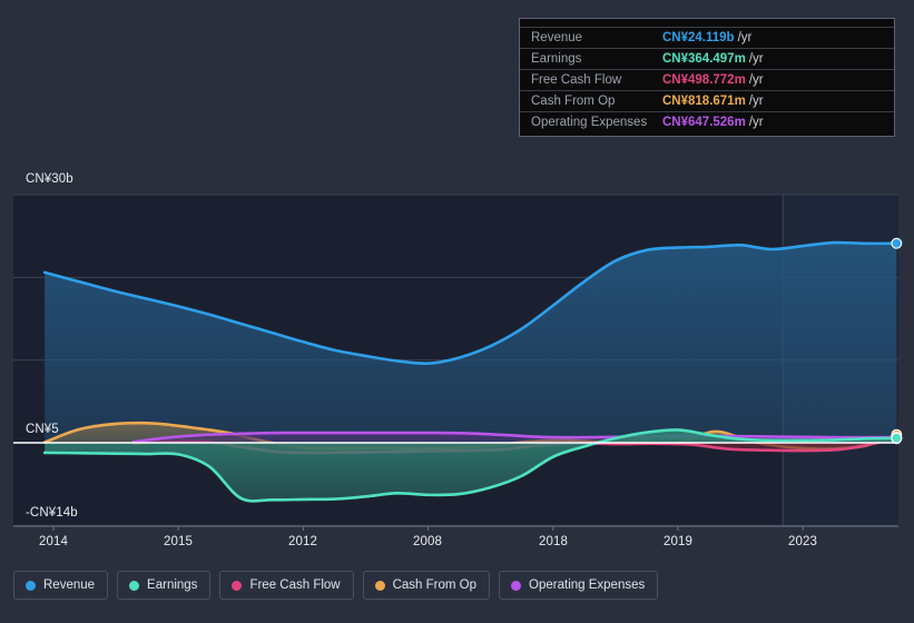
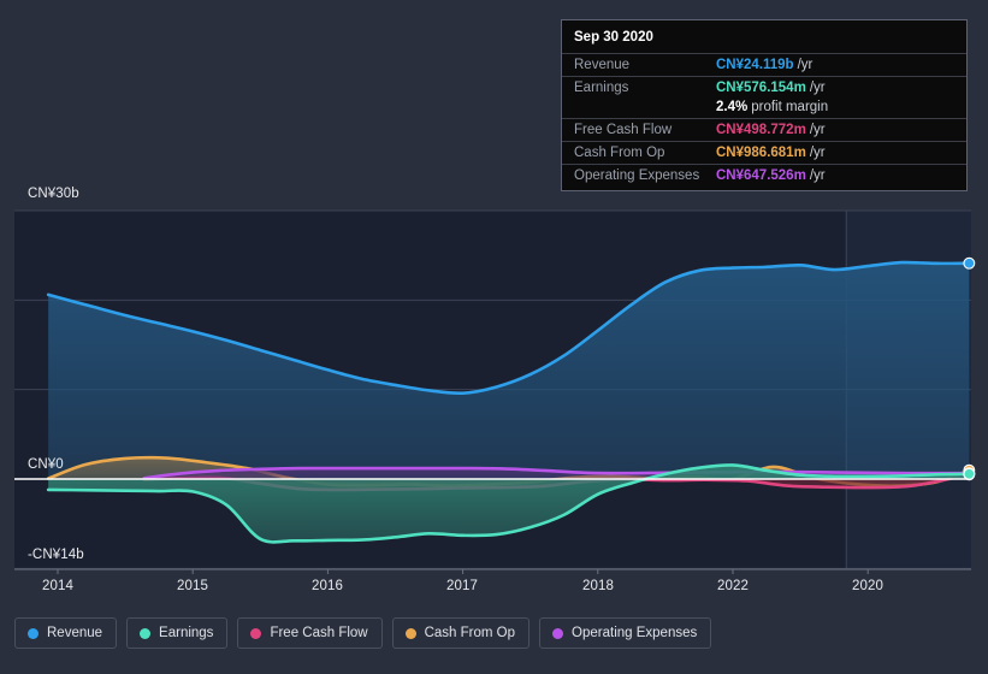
  CN¥30b
- CN¥5
+ CN¥0
  -CN¥14b
  2014
  2015
- 2012
+ 2016
- 2008
+ 2017
  2018
- 2019
+ 2022
- 2023
+ 2020
+ Sep 30 2020
  Revenue
  CN¥24.119b
  /yr
  Earnings
- CN¥364.497m
+ CN¥576.154m
  /yr
+ 2.4%
+ profit margin
  Free Cash Flow
  CN¥498.772m
  /yr
  Cash From Op
- CN¥818.671m
+ CN¥986.681m
  /yr
  Operating Expenses
  CN¥647.526m
  /yr
  Revenue
  Earnings
  Free Cash Flow
  Cash From Op
  Operating Expenses
